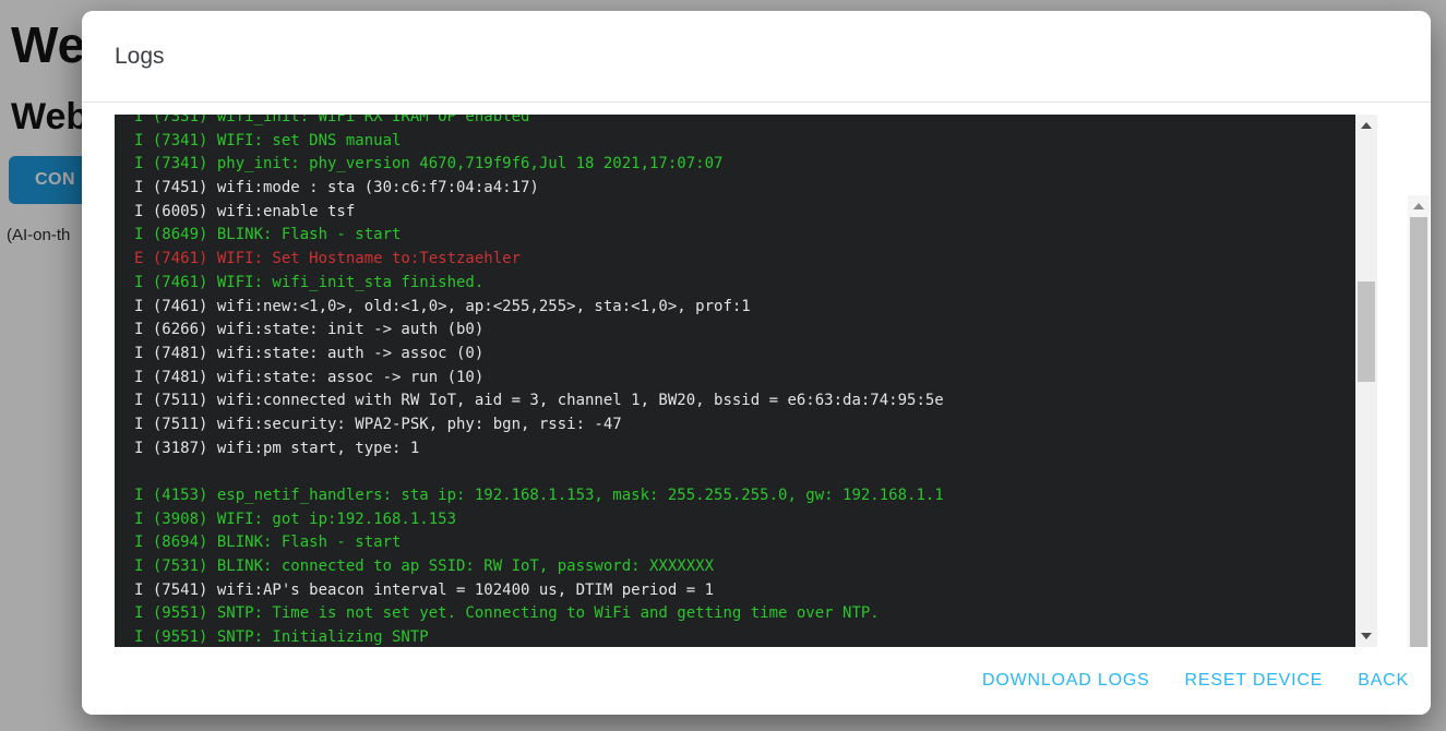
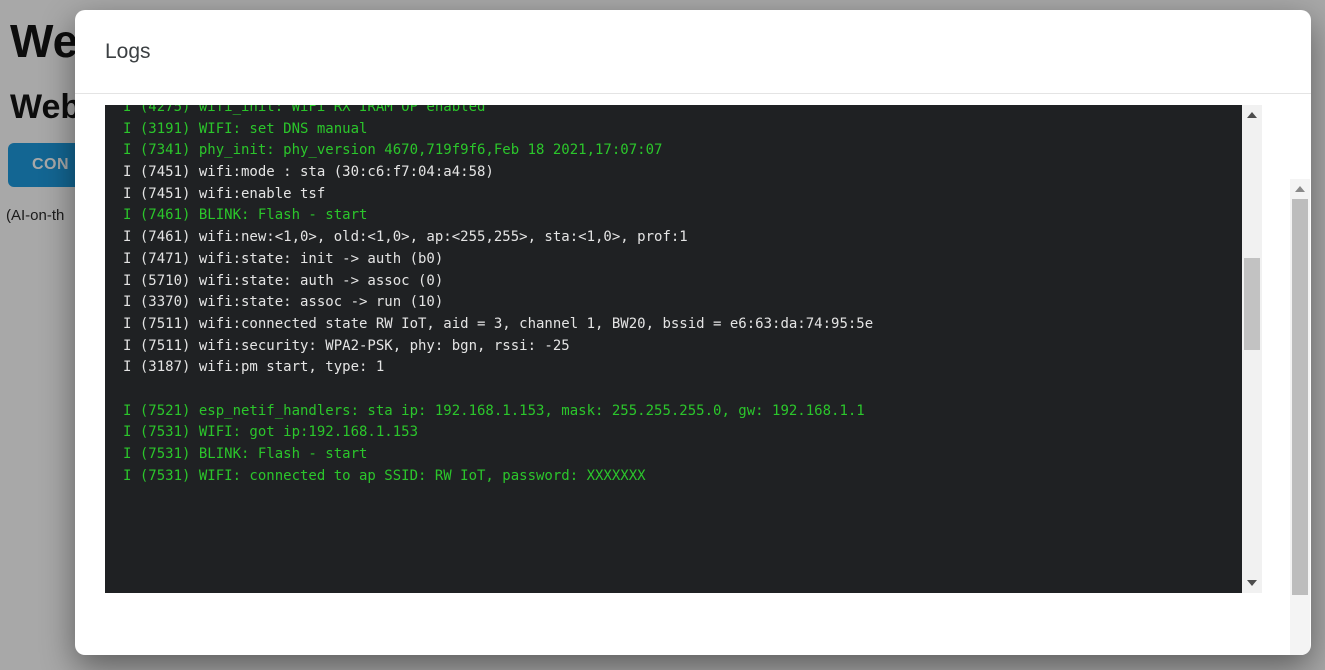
  We
  Web
  CON
  (AI-on-th
  Logs
- I (7331) wifi_init: WiFi RX IRAM OP enabled
+ I (4275) wifi_init: WiFi RX IRAM OP enabled
- I (7341) WIFI: set DNS manual
+ I (3191) WIFI: set DNS manual
- I (7341) phy_init: phy_version 4670,719f9f6,Jul 18 2021,17:07:07
+ I (7341) phy_init: phy_version 4670,719f9f6,Feb 18 2021,17:07:07
- I (7451) wifi:mode : sta (30:c6:f7:04:a4:17)
+ I (7451) wifi:mode : sta (30:c6:f7:04:a4:58)
- I (6005) wifi:enable tsf
+ I (7451) wifi:enable tsf
- I (8649) BLINK: Flash - start
+ I (7461) BLINK: Flash - start
- E (7461) WIFI: Set Hostname to:Testzaehler
- I (7461) WIFI: wifi_init_sta finished.
  I (7461) wifi:new:<1,0>, old:<1,0>, ap:<255,255>, sta:<1,0>, prof:1
- I (6266) wifi:state: init -> auth (b0)
+ I (7471) wifi:state: init -> auth (b0)
- I (7481) wifi:state: auth -> assoc (0)
+ I (5710) wifi:state: auth -> assoc (0)
- I (7481) wifi:state: assoc -> run (10)
+ I (3370) wifi:state: assoc -> run (10)
- I (7511) wifi:connected with RW IoT, aid = 3, channel 1, BW20, bssid = e6:63:da:74:95:5e
+ I (7511) wifi:connected state RW IoT, aid = 3, channel 1, BW20, bssid = e6:63:da:74:95:5e
- I (7511) wifi:security: WPA2-PSK, phy: bgn, rssi: -47
+ I (7511) wifi:security: WPA2-PSK, phy: bgn, rssi: -25
  I (3187) wifi:pm start, type: 1
- I (4153) esp_netif_handlers: sta ip: 192.168.1.153, mask: 255.255.255.0, gw: 192.168.1.1
+ I (7521) esp_netif_handlers: sta ip: 192.168.1.153, mask: 255.255.255.0, gw: 192.168.1.1
- I (3908) WIFI: got ip:192.168.1.153
+ I (7531) WIFI: got ip:192.168.1.153
- I (8694) BLINK: Flash - start
+ I (7531) BLINK: Flash - start
- I (7531) BLINK: connected to ap SSID: RW IoT, password: XXXXXXX
+ I (7531) WIFI: connected to ap SSID: RW IoT, password: XXXXXXX
- I (7541) wifi:AP's beacon interval = 102400 us, DTIM period = 1
- I (9551) SNTP: Time is not set yet. Connecting to WiFi and getting time over NTP.
- I (9551) SNTP: Initializing SNTP
- DOWNLOAD LOGS
- RESET DEVICE
- BACK
